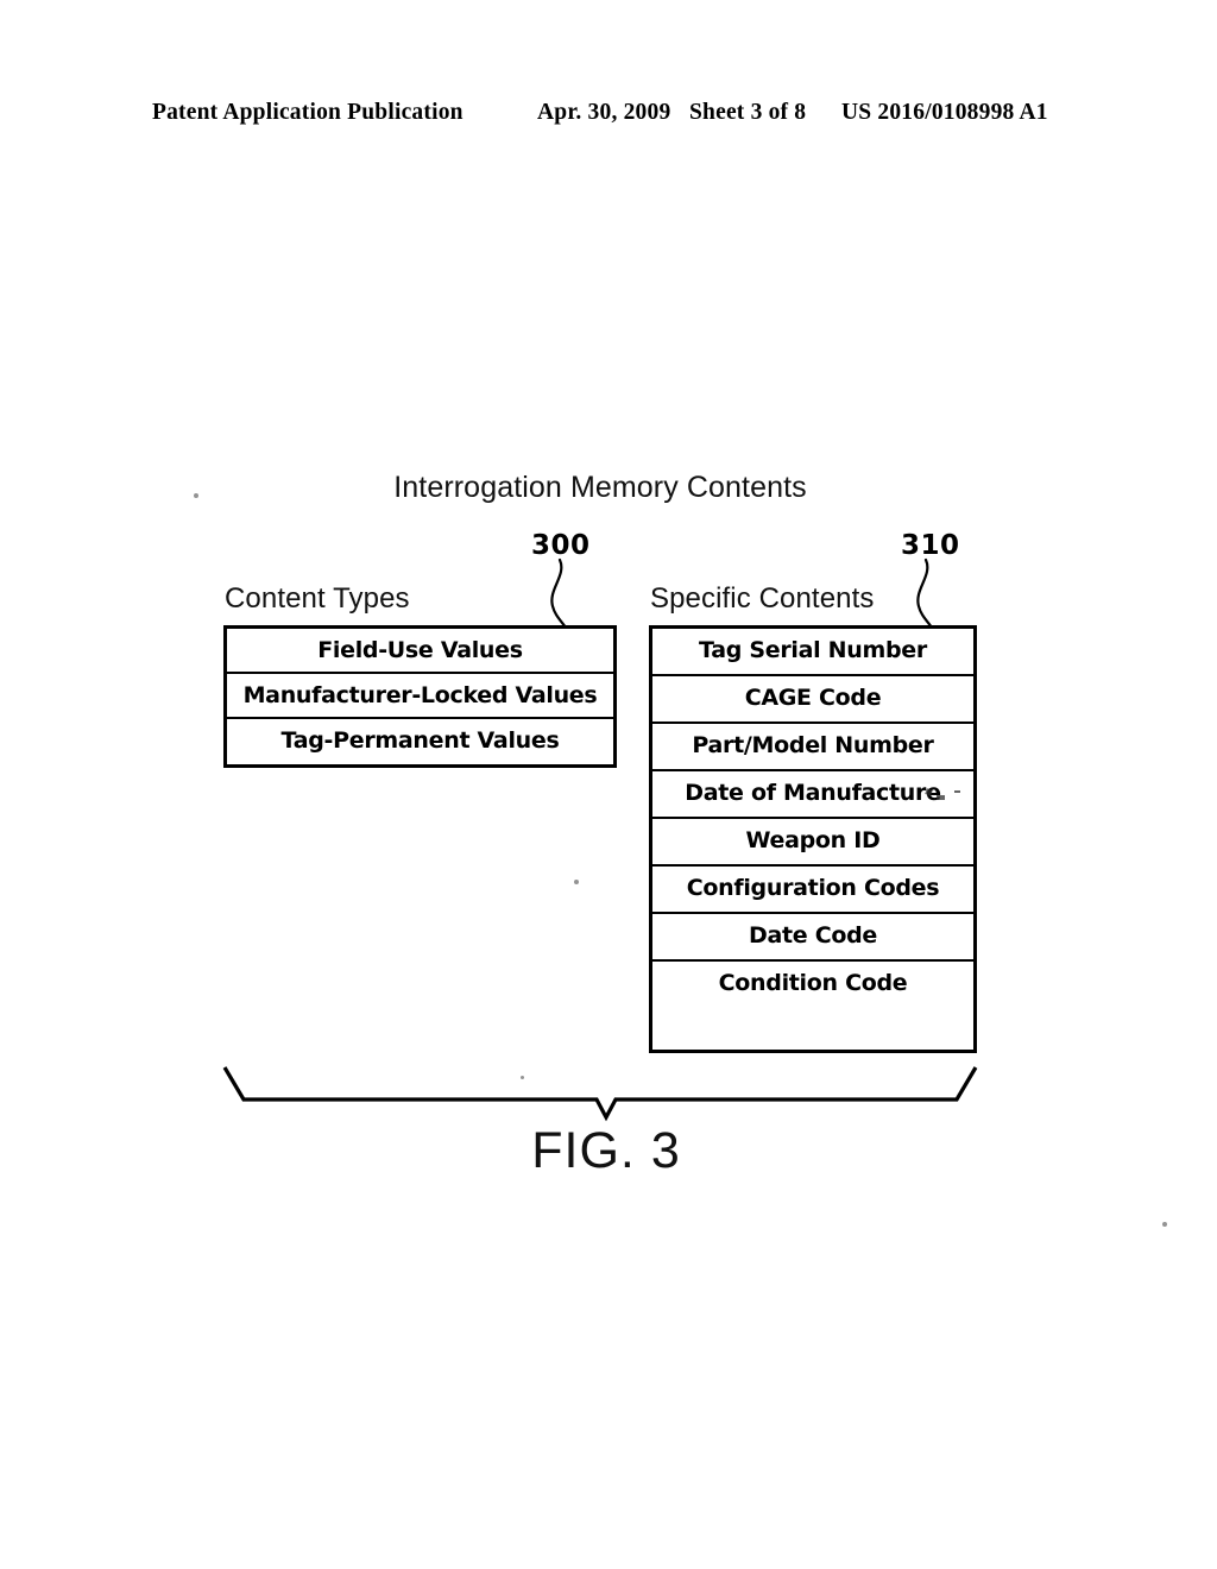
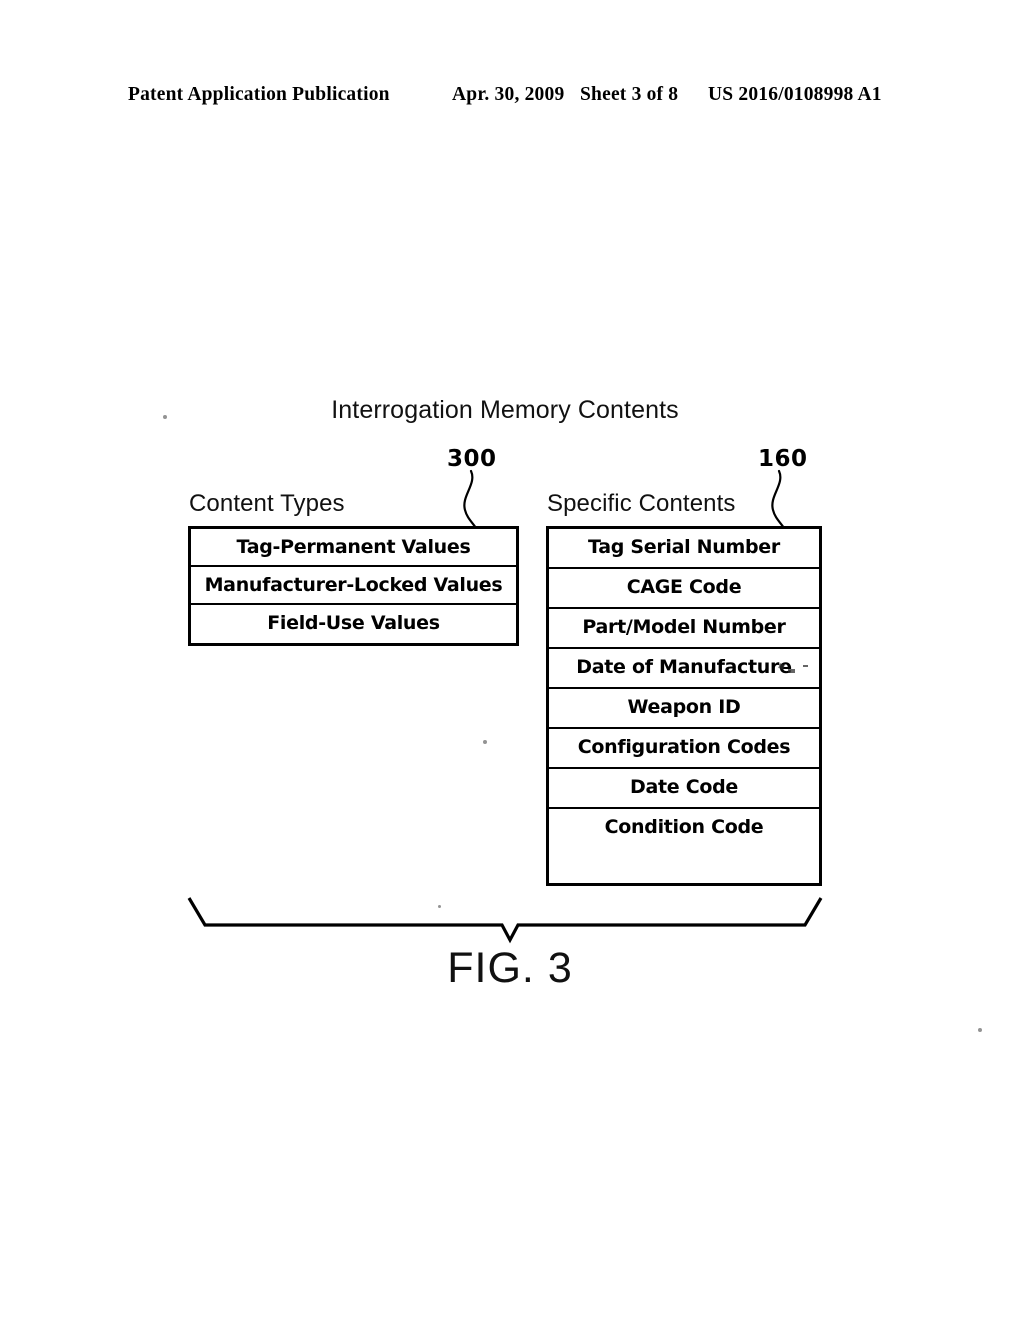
  Patent Application Publication
  Apr. 30, 2009
  Sheet 3 of 8
  US 2016/0108998 A1
  Interrogation Memory Contents
  300
- 310
+ 160
  Content Types
  Specific Contents
- Field-Use Values
+ Tag-Permanent Values
  Manufacturer-Locked Values
- Tag-Permanent Values
+ Field-Use Values
  Tag Serial Number
  CAGE Code
  Part/Model Number
  Date of Manufacture
  Weapon ID
  Configuration Codes
  Date Code
  Condition Code
  FIG. 3
